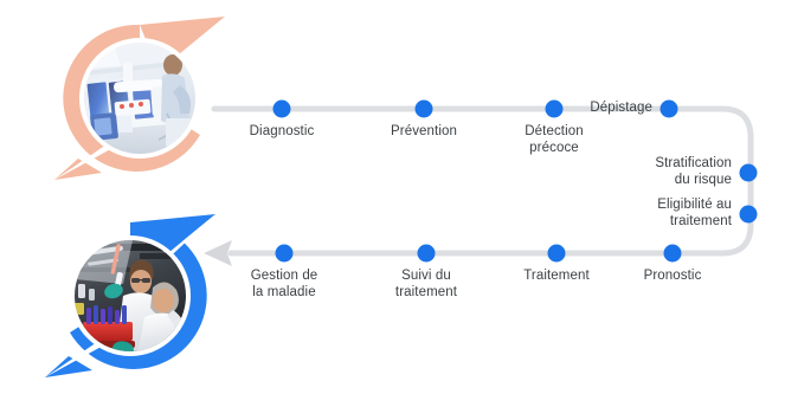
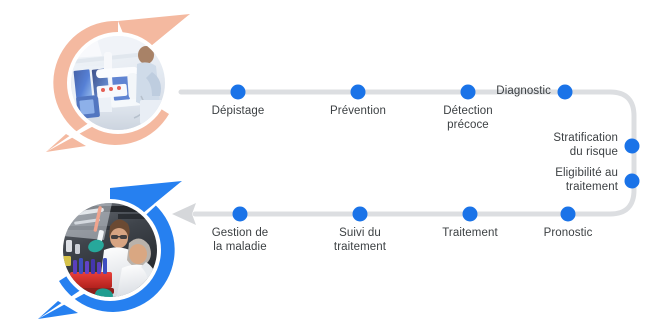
- Diagnostic
+ Dépistage
  Prévention
  Détection
  précoce
- Dépistage
+ Diagnostic
  Stratification
  du risque
  Eligibilité au
  traitement
  Pronostic
  Traitement
  Suivi du
  traitement
  Gestion de
  la maladie
